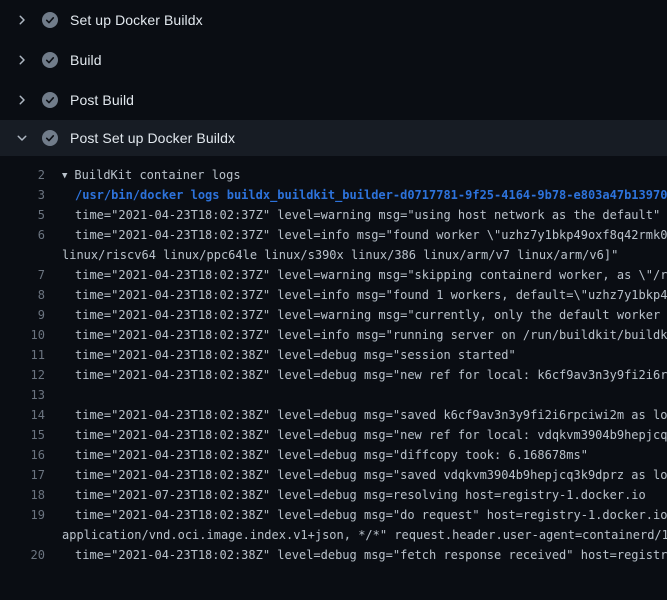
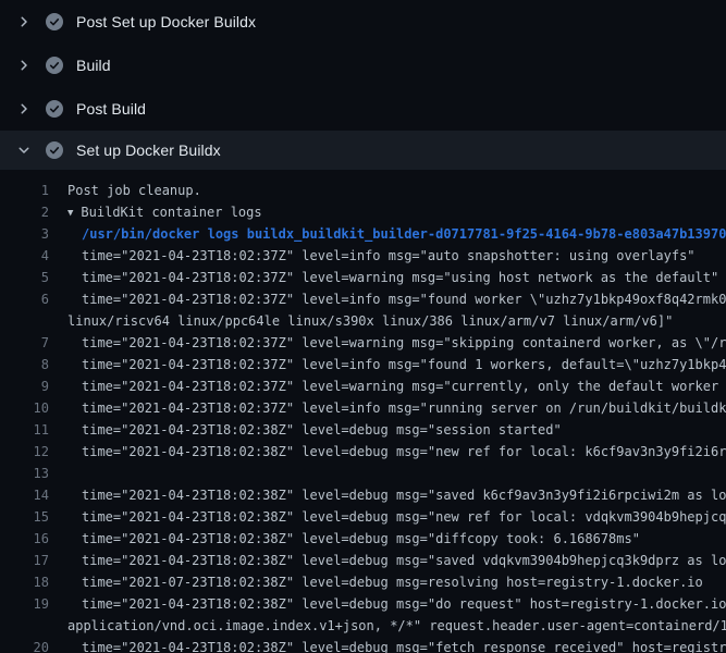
- Set up Docker Buildx
+ Post Set up Docker Buildx
  Build
  Post Build
- Post Set up Docker Buildx
+ Set up Docker Buildx
+ 1
+ Post job cleanup.
  2
  ▼ BuildKit container logs
  3
  /usr/bin/docker logs buildx_buildkit_builder-d0717781-9f25-4164-9b78-e803a47b13970
+ 4
+ time="2021-04-23T18:02:37Z" level=info msg="auto snapshotter: using overlayfs"
  5
  time="2021-04-23T18:02:37Z" level=warning msg="using host network as the default"
  6
  time="2021-04-23T18:02:37Z" level=info msg="found worker \"uzhz7y1bkp49oxf8q42rmk0
  linux/riscv64 linux/ppc64le linux/s390x linux/386 linux/arm/v7 linux/arm/v6]"
  7
  time="2021-04-23T18:02:37Z" level=warning msg="skipping containerd worker, as \"/r
  8
  time="2021-04-23T18:02:37Z" level=info msg="found 1 workers, default=\"uzhz7y1bkp4
  9
  time="2021-04-23T18:02:37Z" level=warning msg="currently, only the default worker
  10
  time="2021-04-23T18:02:37Z" level=info msg="running server on /run/buildkit/buildk
  11
  time="2021-04-23T18:02:38Z" level=debug msg="session started"
  12
  time="2021-04-23T18:02:38Z" level=debug msg="new ref for local: k6cf9av3n3y9fi2i6r
  13
  14
  time="2021-04-23T18:02:38Z" level=debug msg="saved k6cf9av3n3y9fi2i6rpciwi2m as lo
  15
  time="2021-04-23T18:02:38Z" level=debug msg="new ref for local: vdqkvm3904b9hepjcq
  16
  time="2021-04-23T18:02:38Z" level=debug msg="diffcopy took: 6.168678ms"
  17
  time="2021-04-23T18:02:38Z" level=debug msg="saved vdqkvm3904b9hepjcq3k9dprz as lo
  18
  time="2021-07-23T18:02:38Z" level=debug msg=resolving host=registry-1.docker.io
  19
  time="2021-04-23T18:02:38Z" level=debug msg="do request" host=registry-1.docker.io
  application/vnd.oci.image.index.v1+json, */*" request.header.user-agent=containerd/1
  20
  time="2021-04-23T18:02:38Z" level=debug msg="fetch response received" host=registr
